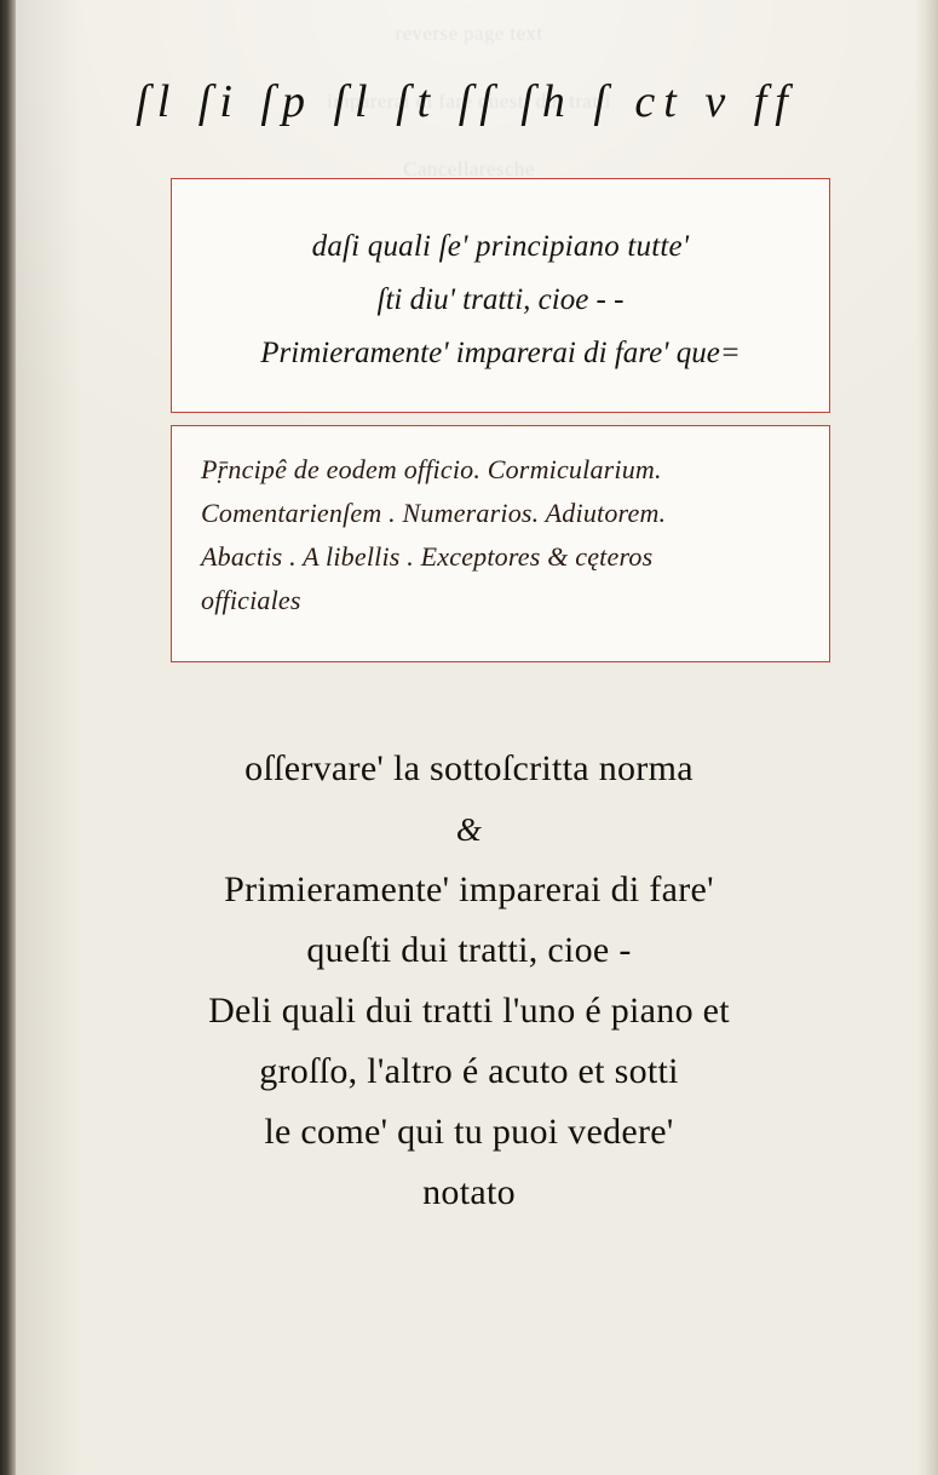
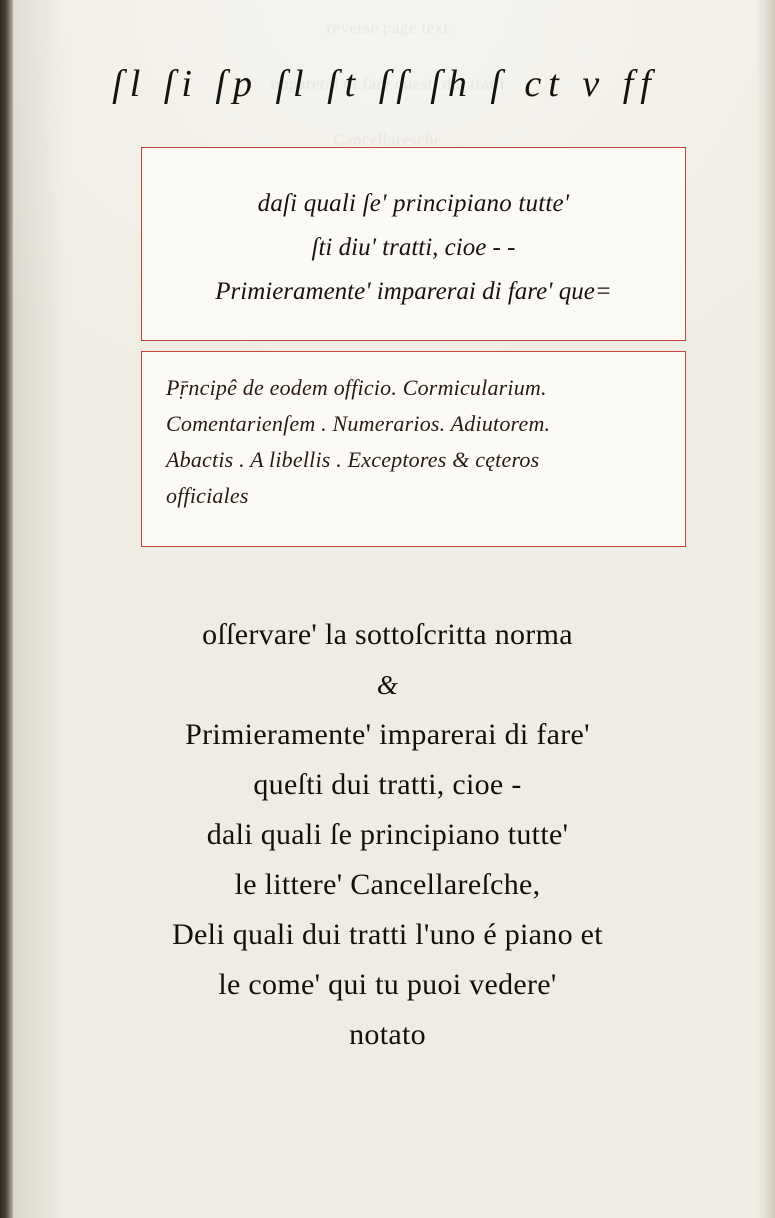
  imparerai di fare questi dui tratti
  Cancellaresche
  ſl ſi ſp ſl ſt ſſ ſh ſ ct ν ff
  daſi quali ſe' principiano tutte'
  ſti diu' tratti, cioe - -
  Primieramente' imparerai di fare' que=
  Pṝncipê de eodem officio. Cormicularium.
  Comentarienſem . Numerarios. Adiutorem.
  Abactis . A libellis . Exceptores & cęteros
  officiales
  oſſervare' la sottoſcritta norma
  &
  Primieramente' imparerai di fare'
  queſti dui tratti, cioe -
+ dali quali ſe principiano tutte'
+ le littere' Cancellareſche,
  Deli quali dui tratti l'uno é piano et
- groſſo, l'altro é acuto et sotti
  le come' qui tu puoi vedere'
  notato
